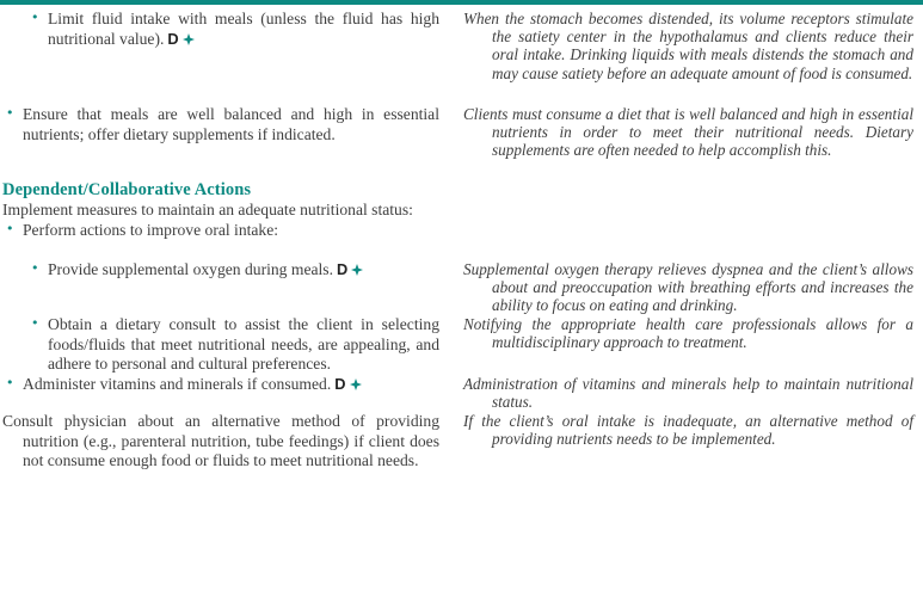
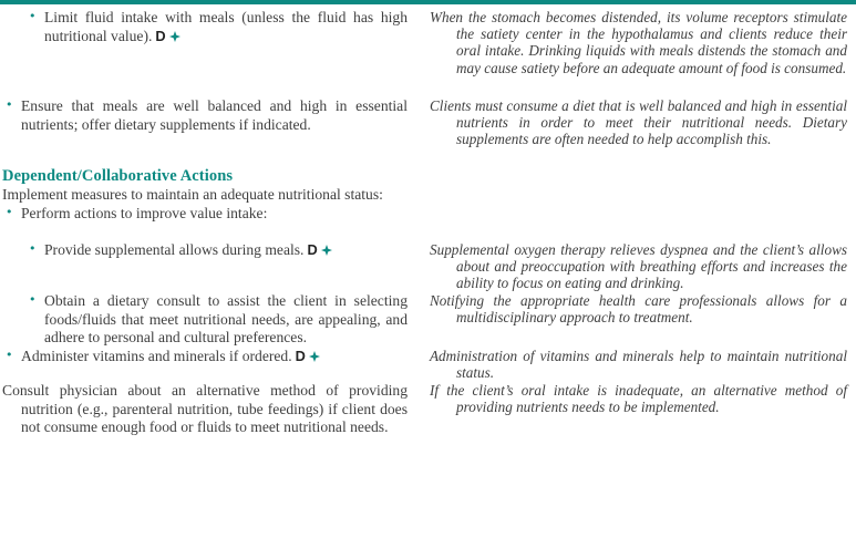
  •
  Limit fluid intake with meals (unless the fluid has high nutritional value). D
  When the stomach becomes distended, its volume receptors stimulate the satiety center in the hypothalamus and clients reduce their oral intake. Drinking liquids with meals distends the stomach and may cause satiety before an adequate amount of food is consumed.
  •
  Ensure that meals are well balanced and high in essential nutrients; offer dietary supplements if indicated.
  Clients must consume a diet that is well balanced and high in essential nutrients in order to meet their nutritional needs. Dietary supplements are often needed to help accomplish this.
  Dependent/Collaborative Actions
  Implement measures to maintain an adequate nutritional status:
  •
- Perform actions to improve oral intake:
+ Perform actions to improve value intake:
  •
- Provide supplemental oxygen during meals. D
+ Provide supplemental allows during meals. D
  Supplemental oxygen therapy relieves dyspnea and the client’s allows about and preoccupation with breathing efforts and increases the ability to focus on eating and drinking.
  •
  Obtain a dietary consult to assist the client in selecting foods/fluids that meet nutritional needs, are appealing, and adhere to personal and cultural preferences.
  Notifying the appropriate health care professionals allows for a multidisciplinary approach to treatment.
  •
- Administer vitamins and minerals if consumed. D
+ Administer vitamins and minerals if ordered. D
  Administration of vitamins and minerals help to maintain nutritional status.
  Consult physician about an alternative method of providing nutrition (e.g., parenteral nutrition, tube feedings) if client does not consume enough food or fluids to meet nutritional needs.
  If the client’s oral intake is inadequate, an alternative method of providing nutrients needs to be implemented.
